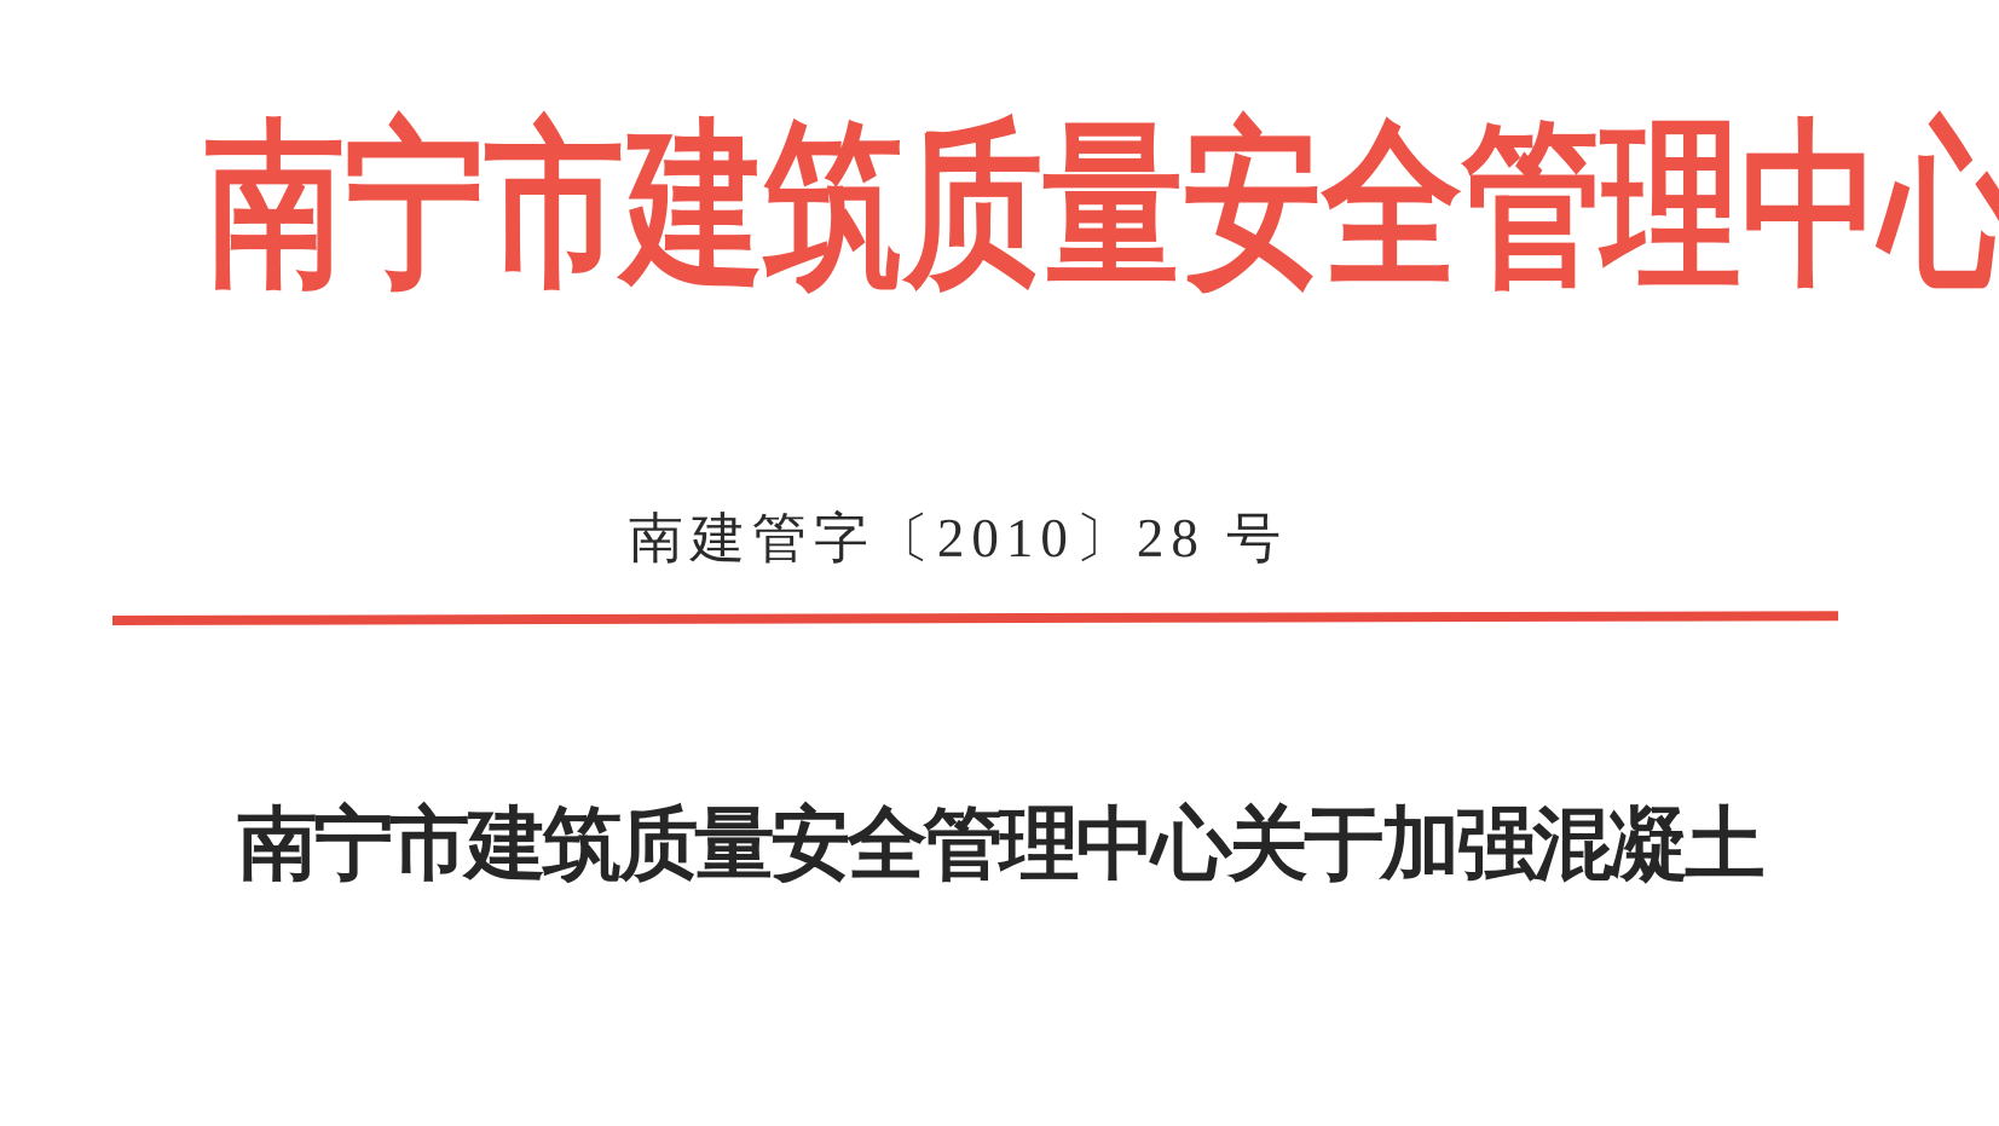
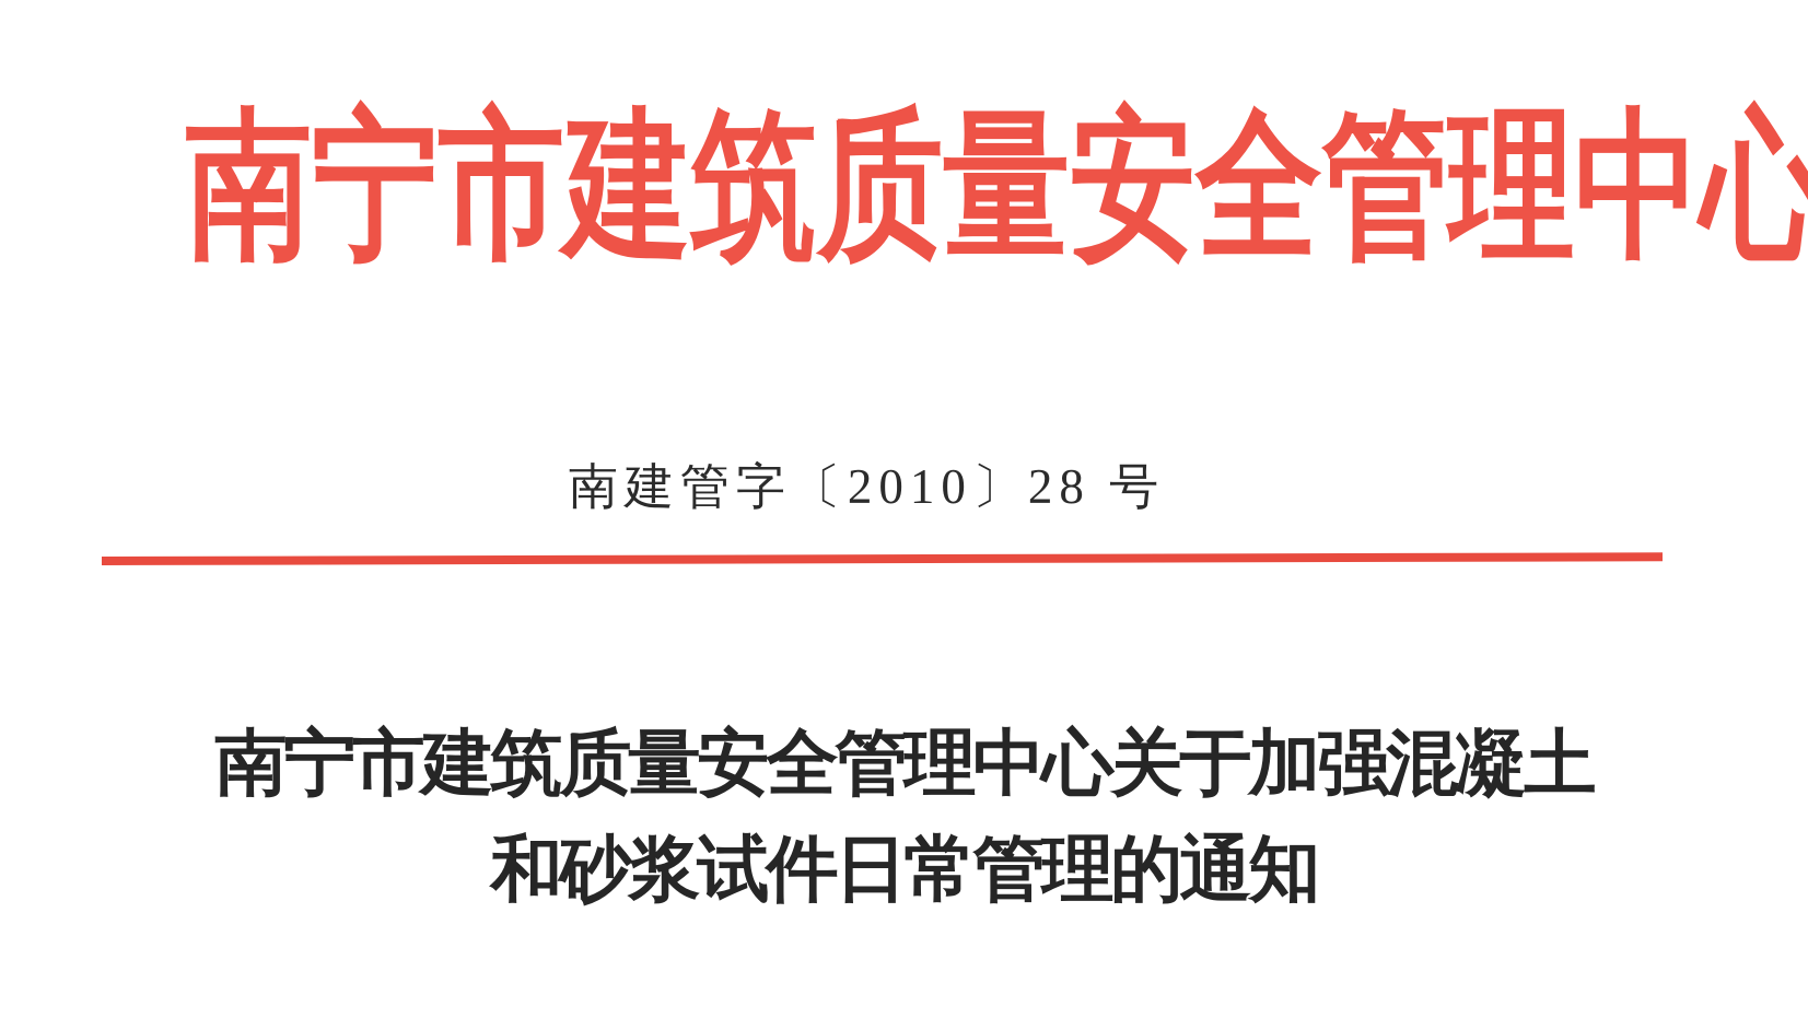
  南宁市建筑质量安全管理中心
  南建管字〔2010〕28 号
  南宁市建筑质量安全管理中心关于加强混凝土
+ 和砂浆试件日常管理的通知
